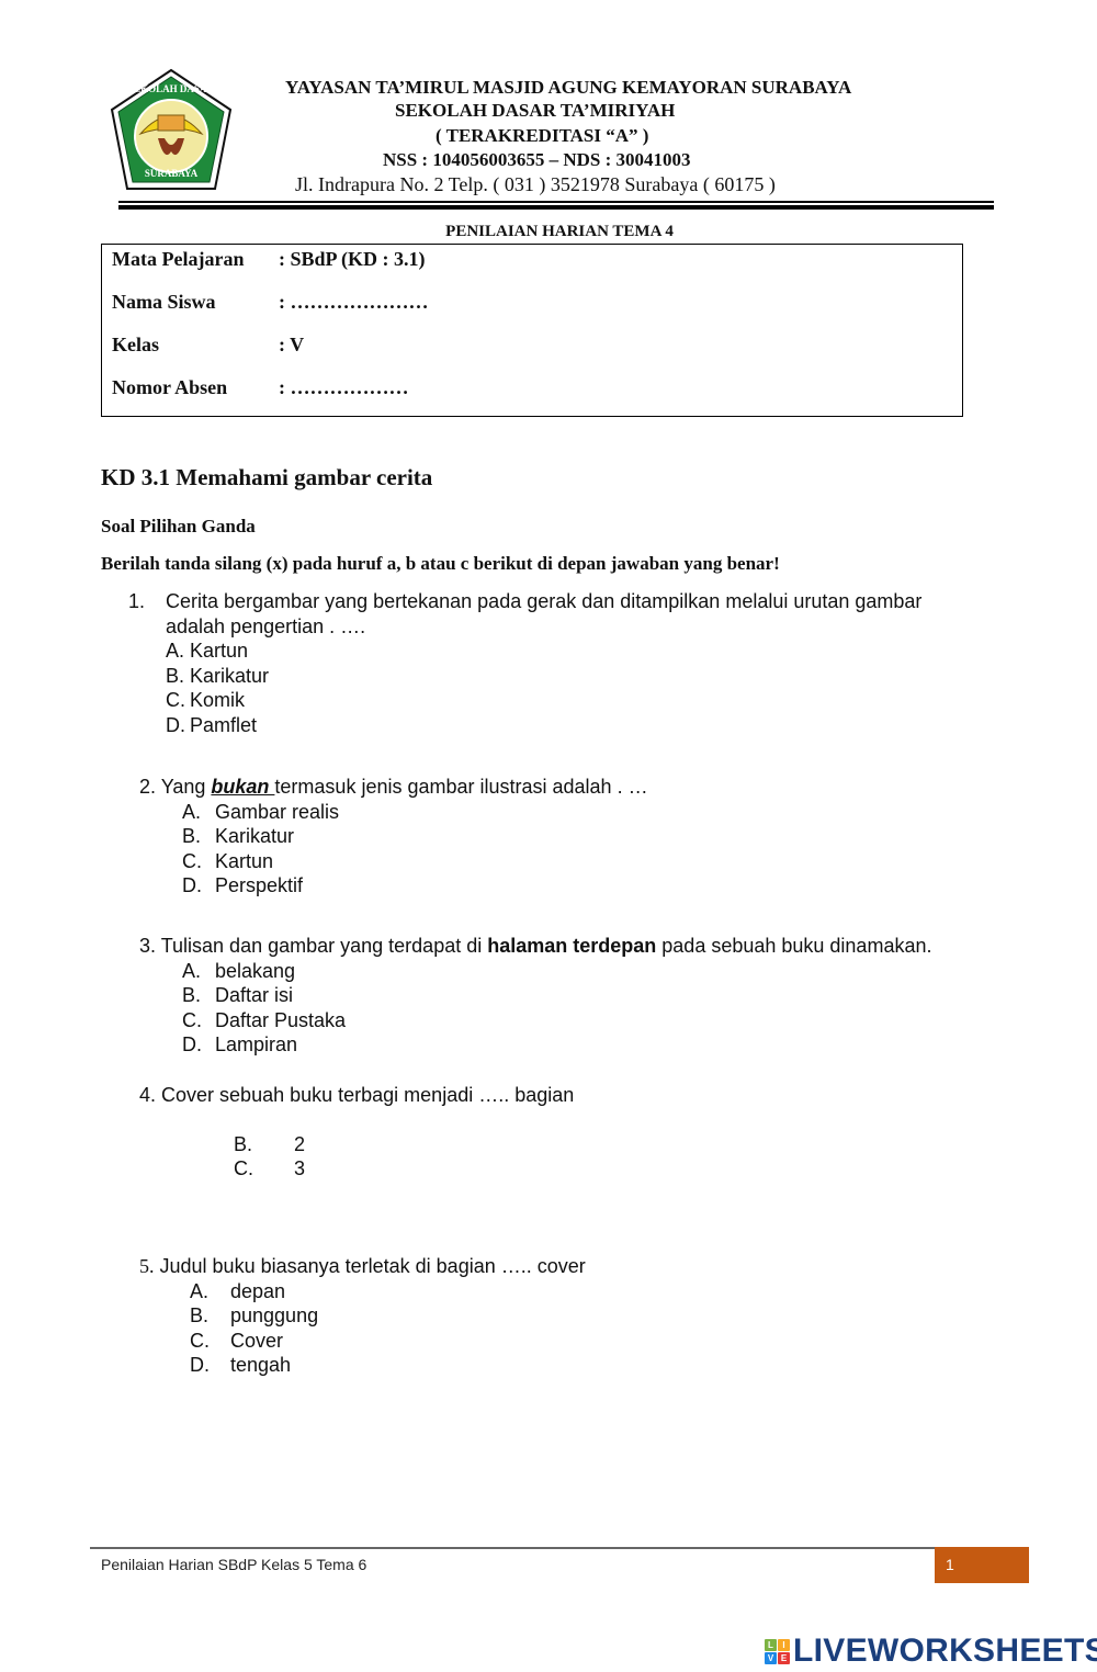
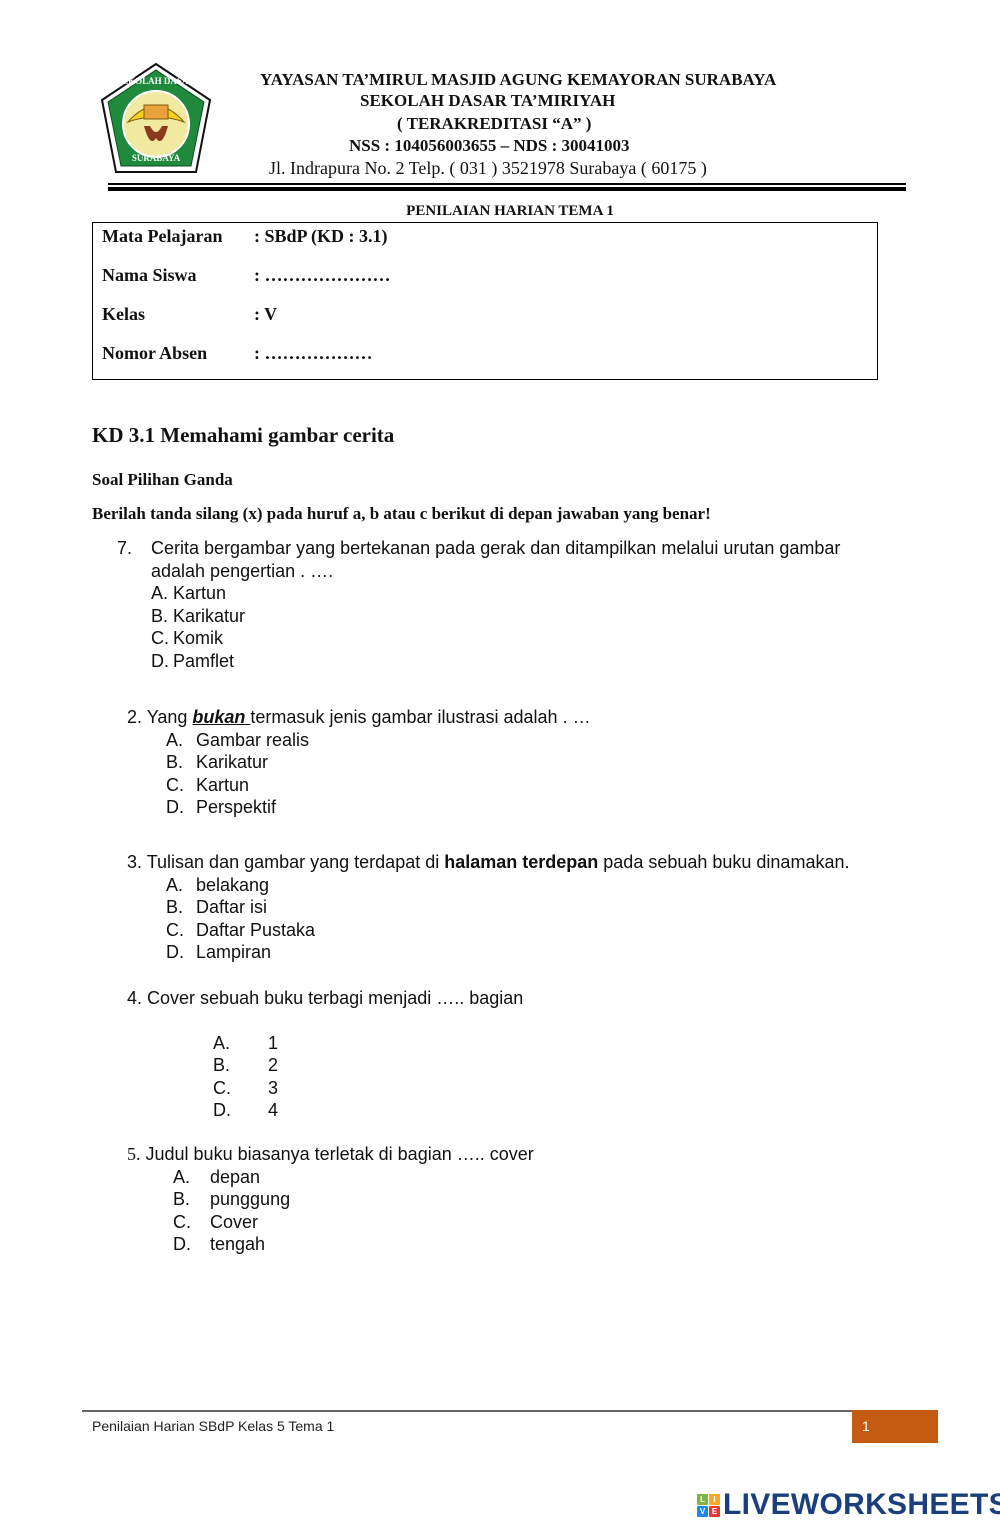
  SEKOLAH DASAR
  SURABAYA
  YAYASAN TA’MIRUL MASJID AGUNG KEMAYORAN SURABAYA
  SEKOLAH DASAR TA’MIRIYAH
  ( TERAKREDITASI “A” )
  NSS : 104056003655 – NDS : 30041003
  Jl. Indrapura No. 2 Telp. ( 031 ) 3521978 Surabaya ( 60175 )
- PENILAIAN HARIAN TEMA 4
+ PENILAIAN HARIAN TEMA 1
  Mata Pelajaran : SBdP (KD : 3.1)
  Nama Siswa : …………………
  Kelas : V
  Nomor Absen : ………………
  KD 3.1 Memahami gambar cerita
  Soal Pilihan Ganda
  Berilah tanda silang (x) pada huruf a, b atau c berikut di depan jawaban yang benar!
- 1. Cerita bergambar yang bertekanan pada gerak dan ditampilkan melalui urutan gambar
+ 7. Cerita bergambar yang bertekanan pada gerak dan ditampilkan melalui urutan gambar
  adalah pengertian . ….
  A. Kartun
  B. Karikatur
  C. Komik
  D. Pamflet
  2. Yang bukan termasuk jenis gambar ilustrasi adalah . …
  A. Gambar realis
  B. Karikatur
  C. Kartun
  D. Perspektif
  3. Tulisan dan gambar yang terdapat di halaman terdepan pada sebuah buku dinamakan.
  A. belakang
  B. Daftar isi
  C. Daftar Pustaka
  D. Lampiran
  4. Cover sebuah buku terbagi menjadi ….. bagian
+ A. 1
  B. 2
  C. 3
+ D. 4
  5. Judul buku biasanya terletak di bagian ….. cover
  A. depan
  B. punggung
  C. Cover
  D. tengah
- Penilaian Harian SBdP Kelas 5 Tema 6
+ Penilaian Harian SBdP Kelas 5 Tema 1
  1
  L
  I
  V
  E
  LIVEWORKSHEETS
